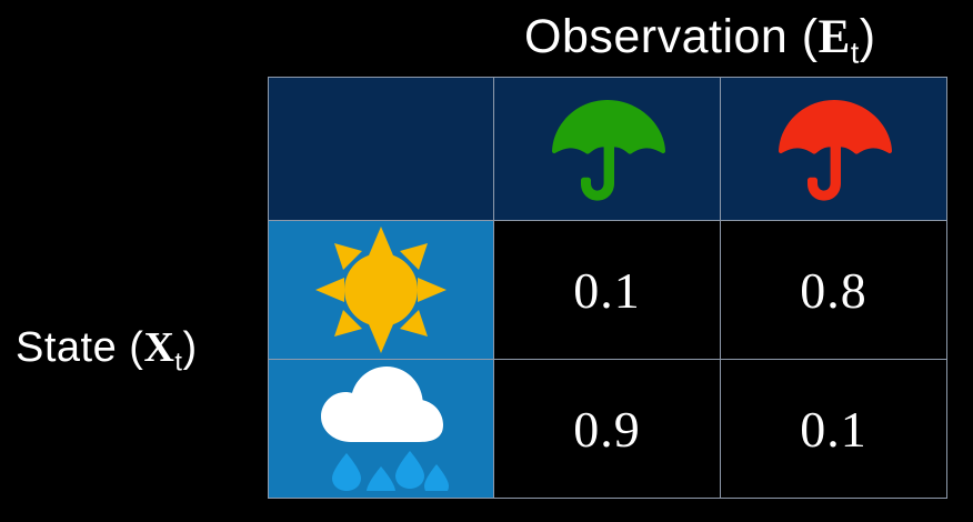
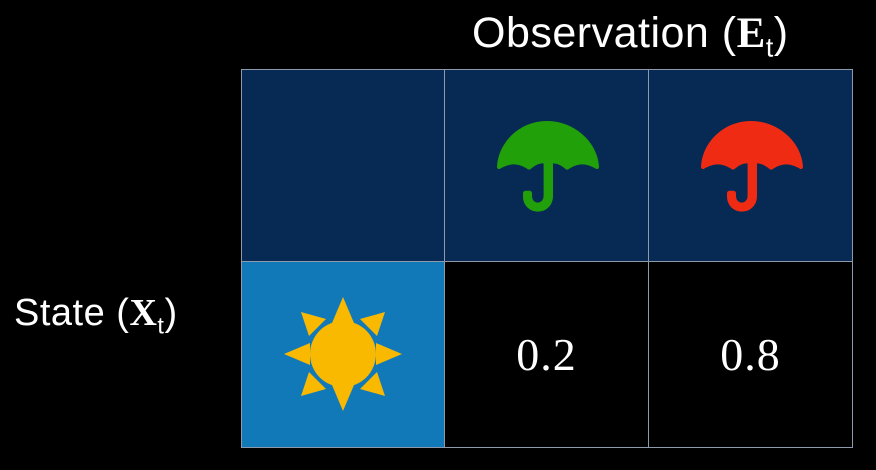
  Observation (Et)
  State (Xt)
- 	0.1	0.8
+ 	0.2	0.8
- 	0.9	0.1
